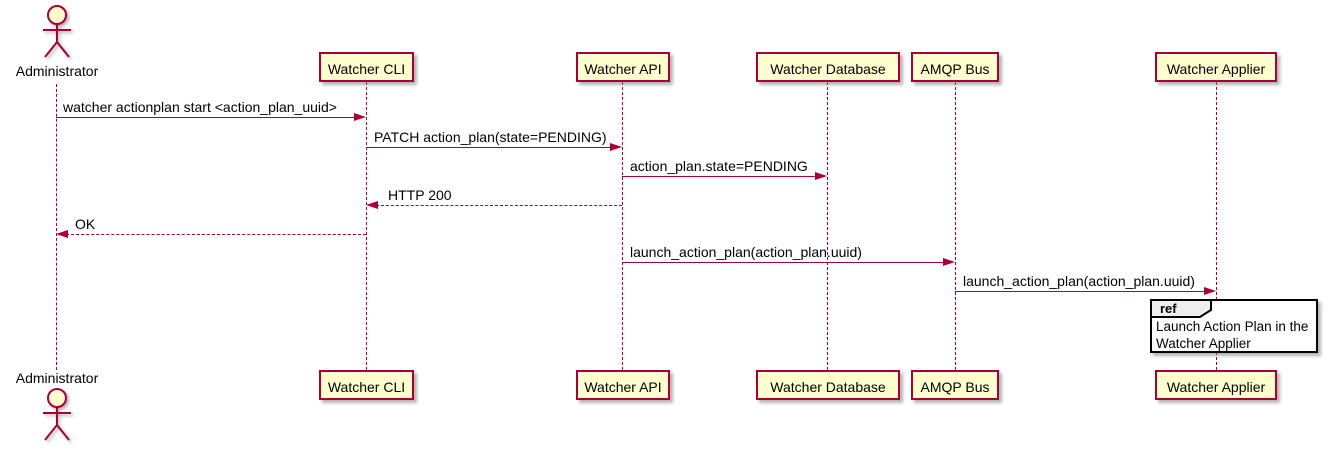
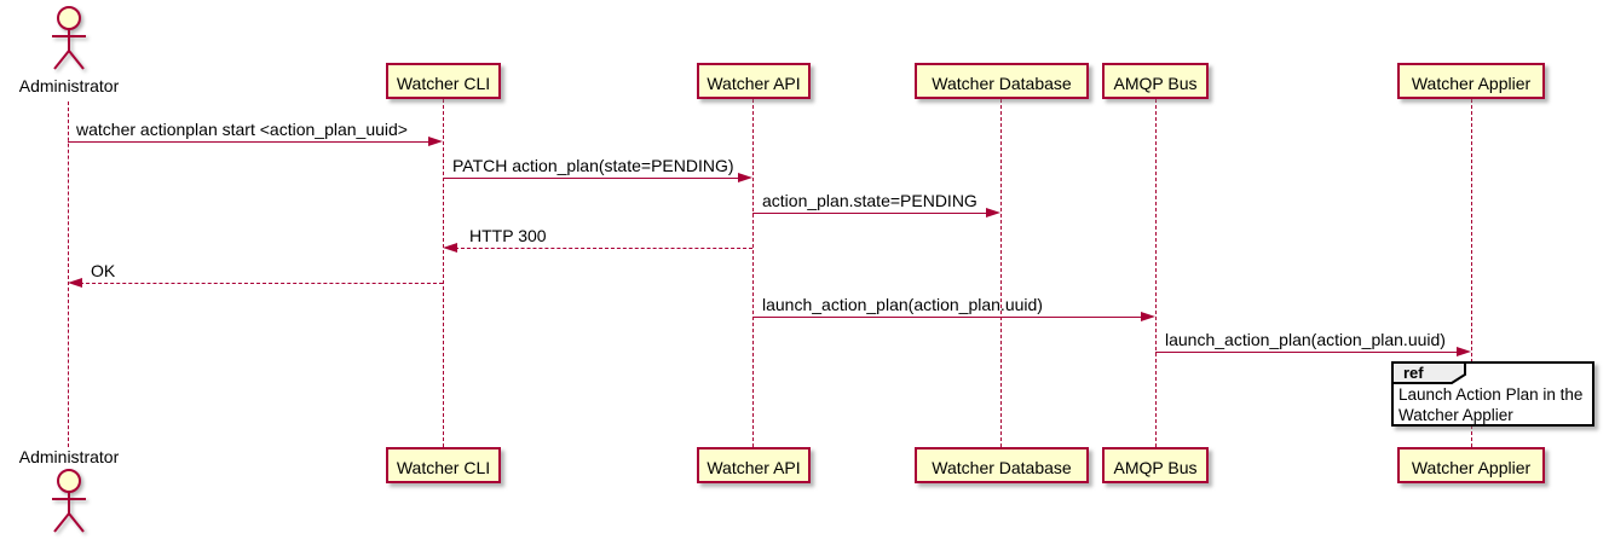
  Administrator
  Watcher CLI
  Watcher API
  Watcher Database
  AMQP Bus
  Watcher Applier
  watcher actionplan start <action_plan_uuid>
  PATCH action_plan(state=PENDING)
  action_plan.state=PENDING
- HTTP 200
+ HTTP 300
  OK
  launch_action_plan(action_plan.uuid)
  launch_action_plan(action_plan.uuid)
  ref
  Launch Action Plan in the
  Watcher Applier
  Watcher CLI
  Watcher API
  Watcher Database
  AMQP Bus
  Watcher Applier
  Administrator
